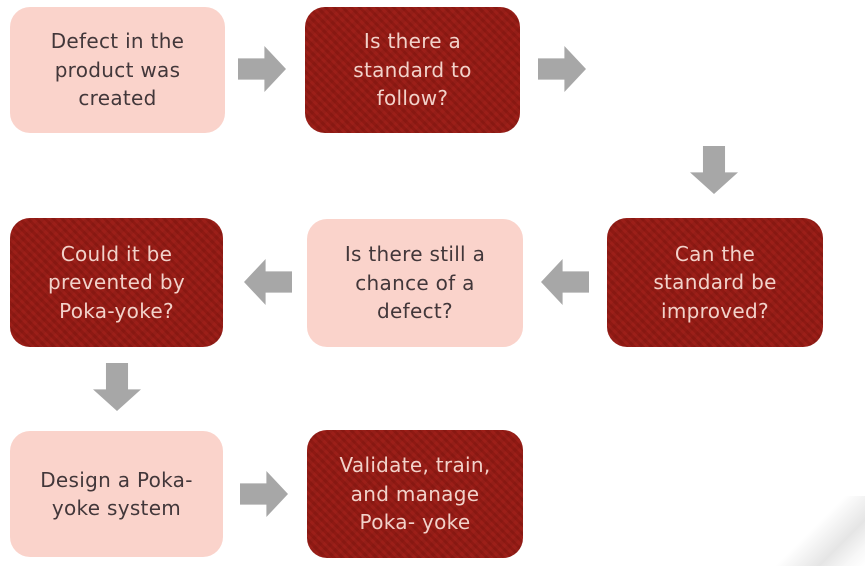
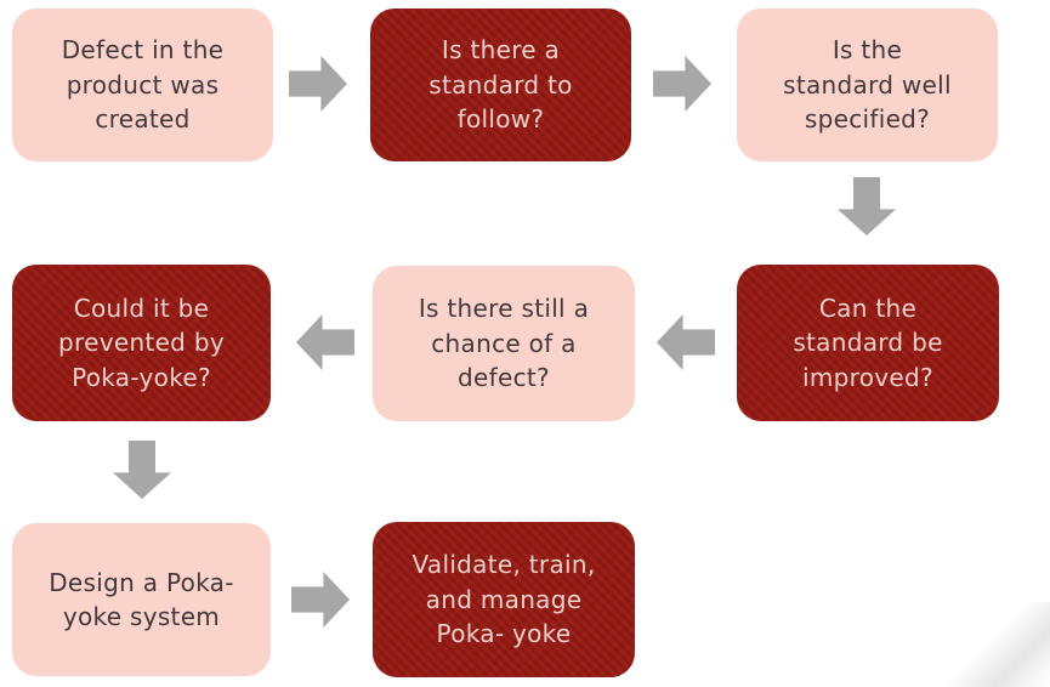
  Defect in the
  product was
  created
  Is there a
  standard to
  follow?
+ Is the
+ standard well
+ specified?
  Can the
  standard be
  improved?
  Is there still a
  chance of a
  defect?
  Could it be
  prevented by
  Poka-yoke?
  Design a Poka-
  yoke system
  Validate, train,
  and manage
  Poka- yoke
